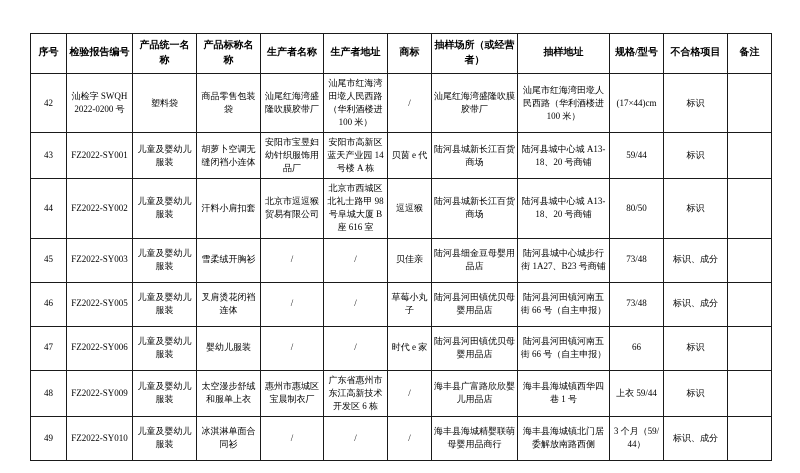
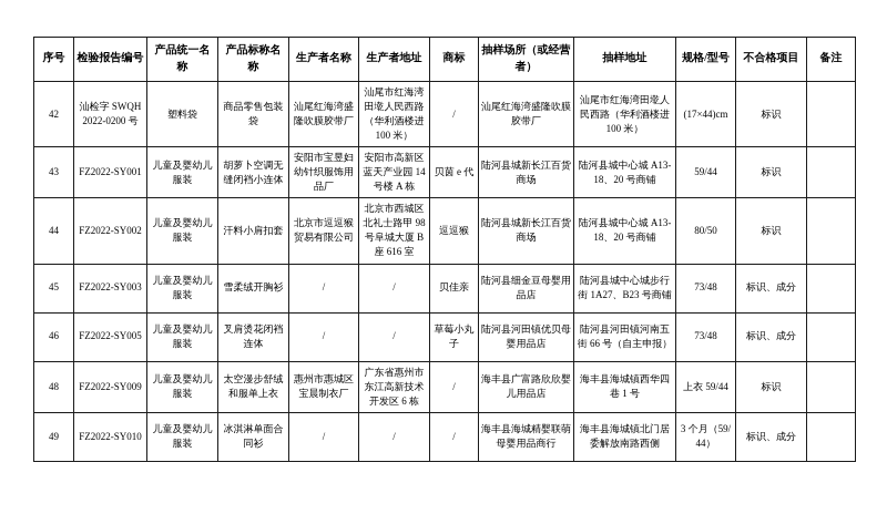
  序号	检验报告编号	产品统一名称	产品标称名称	生产者名称	生产者地址	商标	抽样场所（或经营者）	抽样地址	规格/型号	不合格项目	备注
  42	汕检字 SWQH 2022-0200 号	塑料袋	商品零售包装袋	汕尾红海湾盛隆吹膜胶带厂	汕尾市红海湾田墘人民西路（华利酒楼进 100 米）	/	汕尾红海湾盛隆吹膜胶带厂	汕尾市红海湾田墘人民西路（华利酒楼进 100 米）	(17×44)cm	标识
  43	FZ2022-SY001	儿童及婴幼儿服装	胡萝卜空调无缝闭裆小连体	安阳市宝昱妇幼针织服饰用品厂	安阳市高新区蓝天产业园 14 号楼 A 栋	贝茵 e 代	陆河县城新长江百货商场	陆河县城中心城 A13-18、20 号商铺	59/44	标识
  44	FZ2022-SY002	儿童及婴幼儿服装	汗料小肩扣套	北京市逗逗猴贸易有限公司	北京市西城区北礼士路甲 98 号阜城大厦 B 座 616 室	逗逗猴	陆河县城新长江百货商场	陆河县城中心城 A13-18、20 号商铺	80/50	标识
  45	FZ2022-SY003	儿童及婴幼儿服装	雪柔绒开胸衫	/	/	贝佳亲	陆河县细金豆母婴用品店	陆河县城中心城步行街 1A27、B23 号商铺	73/48	标识、成分
  46	FZ2022-SY005	儿童及婴幼儿服装	叉肩烫花闭裆连体	/	/	草莓小丸子	陆河县河田镇优贝母婴用品店	陆河县河田镇河南五街 66 号（自主申报）	73/48	标识、成分
- 47	FZ2022-SY006	儿童及婴幼儿服装	婴幼儿服装	/	/	时代 e 家	陆河县河田镇优贝母婴用品店	陆河县河田镇河南五街 66 号（自主申报）	66	标识
  48	FZ2022-SY009	儿童及婴幼儿服装	太空漫步舒绒和服单上衣	惠州市惠城区宝晨制衣厂	广东省惠州市东江高新技术开发区 6 栋	/	海丰县广富路欣欣婴儿用品店	海丰县海城镇西华四巷 1 号	上衣 59/44	标识
  49	FZ2022-SY010	儿童及婴幼儿服装	冰淇淋单面合同衫	/	/	/	海丰县海城精婴联萌母婴用品商行	海丰县海城镇北门居委解放南路西侧	3 个月（59/44）	标识、成分
